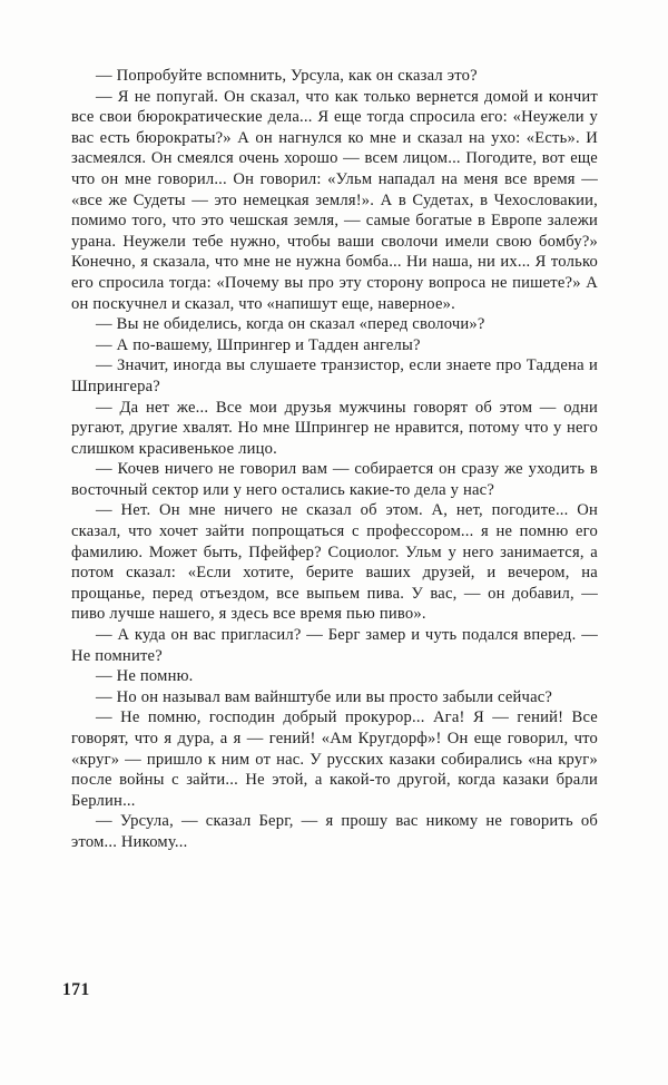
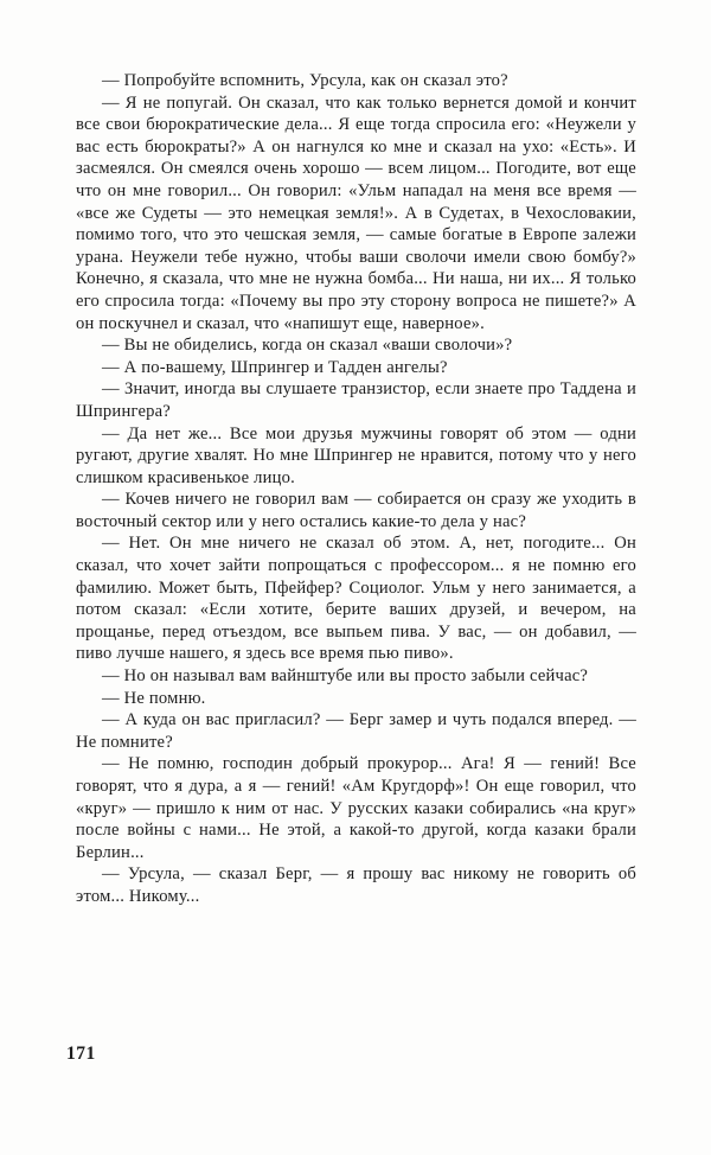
  — Попробуйте вспомнить, Урсула, как он сказал это?
  — Я не попугай. Он сказал, что как только вернется домой и кончит все свои бюрократические дела... Я еще тогда спросила его: «Неужели у вас есть бюрократы?» А он нагнулся ко мне и сказал на ухо: «Есть». И засмеялся. Он смеялся очень хорошо — всем лицом... Погодите, вот еще что он мне говорил... Он говорил: «Ульм нападал на меня все время — «все же Судеты — это немецкая земля!». А в Судетах, в Чехословакии, помимо того, что это чешская земля, — самые богатые в Европе залежи урана. Неужели тебе нужно, чтобы ваши сволочи имели свою бомбу?» Конечно, я сказала, что мне не нужна бомба... Ни наша, ни их... Я только его спросила тогда: «Почему вы про эту сторону вопроса не пишете?» А он поскучнел и сказал, что «напишут еще, наверное».
- — Вы не обиделись, когда он сказал «перед сволочи»?
+ — Вы не обиделись, когда он сказал «ваши сволочи»?
  — А по-вашему, Шпрингер и Тадден ангелы?
  — Значит, иногда вы слушаете транзистор, если знаете про Таддена и Шпрингера?
  — Да нет же... Все мои друзья мужчины говорят об этом — одни ругают, другие хвалят. Но мне Шпрингер не нравится, потому что у него слишком красивенькое лицо.
  — Кочев ничего не говорил вам — собирается он сразу же уходить в восточный сектор или у него остались какие-то дела у нас?
  — Нет. Он мне ничего не сказал об этом. А, нет, погодите... Он сказал, что хочет зайти попрощаться с профессором... я не помню его фамилию. Может быть, Пфейфер? Социолог. Ульм у него занимается, а потом сказал: «Если хотите, берите ваших друзей, и вечером, на прощанье, перед отъездом, все выпьем пива. У вас, — он добавил, — пиво лучше нашего, я здесь все время пью пиво».
- — А куда он вас пригласил? — Берг замер и чуть подался вперед. — Не помните?
+ — Но он называл вам вайнштубе или вы просто забыли сейчас?
  — Не помню.
- — Но он называл вам вайнштубе или вы просто забыли сейчас?
+ — А куда он вас пригласил? — Берг замер и чуть подался вперед. — Не помните?
- — Не помню, господин добрый прокурор... Ага! Я — гений! Все говорят, что я дура, а я — гений! «Ам Кругдорф»! Он еще говорил, что «круг» — пришло к ним от нас. У русских казаки собирались «на круг» после войны с зайти... Не этой, а какой-то другой, когда казаки брали Берлин...
+ — Не помню, господин добрый прокурор... Ага! Я — гений! Все говорят, что я дура, а я — гений! «Ам Кругдорф»! Он еще говорил, что «круг» — пришло к ним от нас. У русских казаки собирались «на круг» после войны с нами... Не этой, а какой-то другой, когда казаки брали Берлин...
  — Урсула, — сказал Берг, — я прошу вас никому не говорить об этом... Никому...
  171
